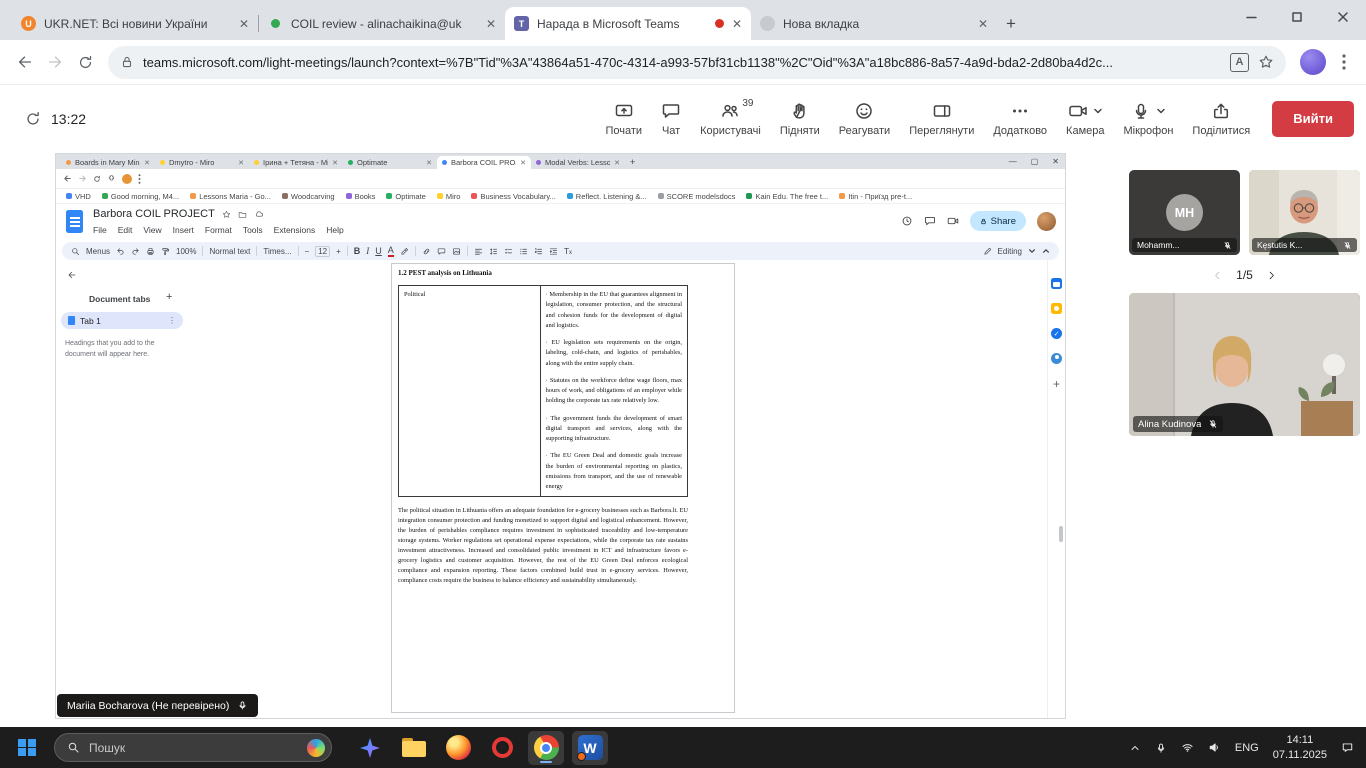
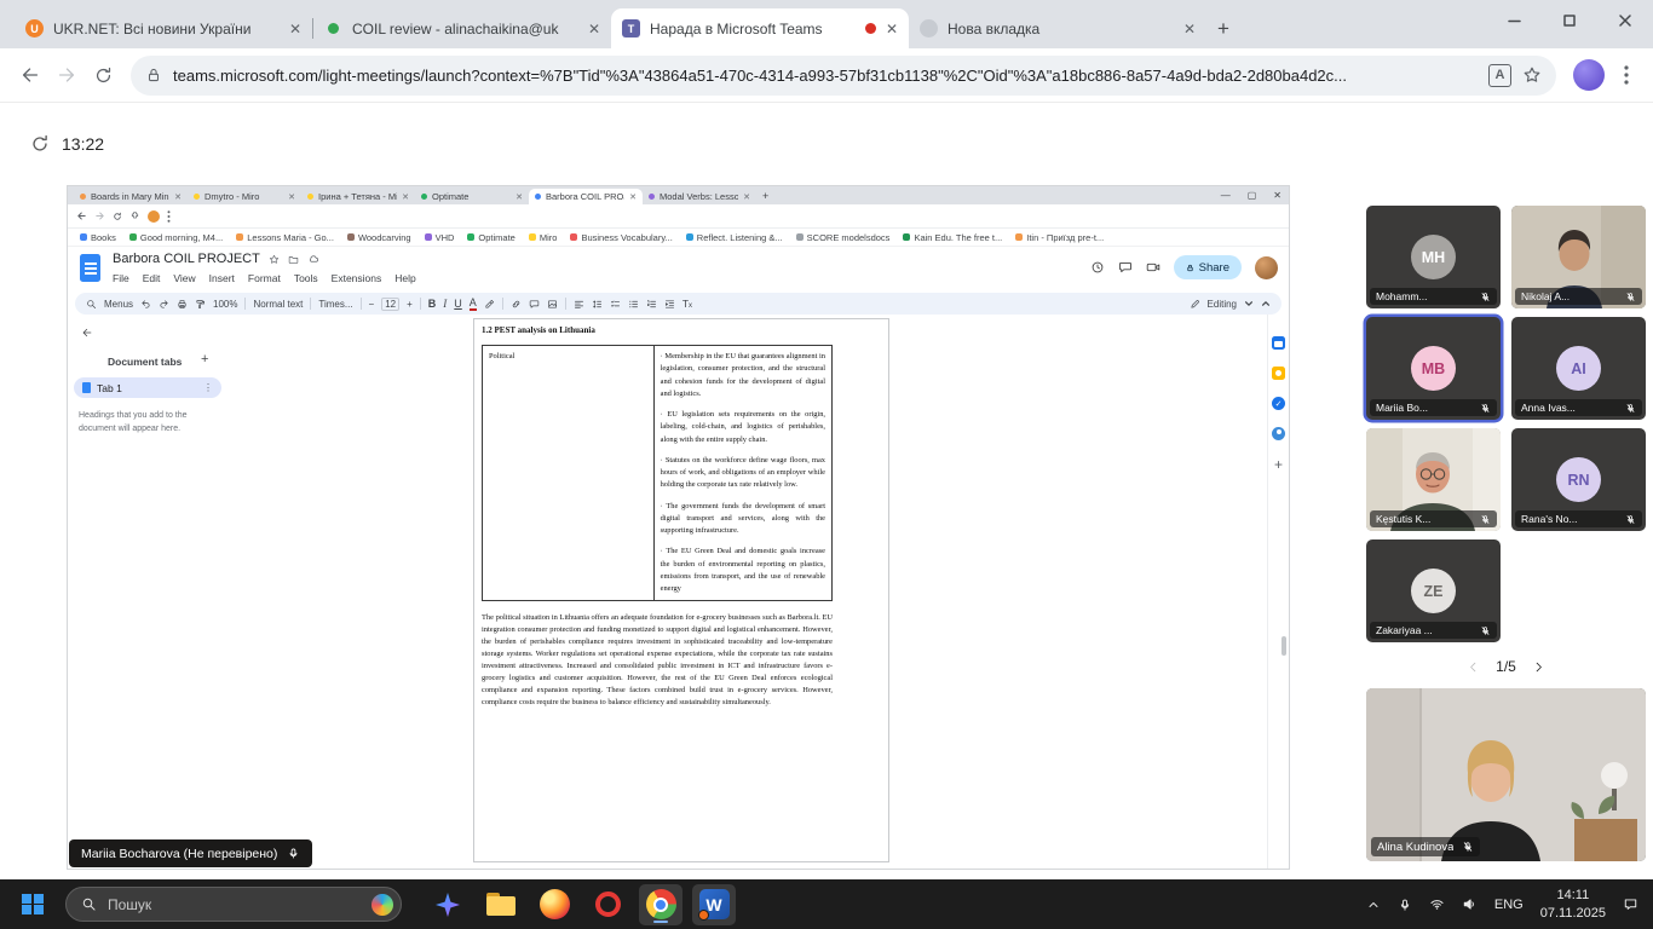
  U
  UKR.NET: Всі новини України
  ✕
  COIL review - alinachaikina@uk
  ✕
  T
  Нарада в Microsoft Teams
  ✕
  Нова вкладка
  ✕
  +
  teams.microsoft.com/light-meetings/launch?context=%7B"Tid"%3A"43864a51-470c-4314-a993-57bf31cb1138"%2C"Oid"%3A"a18bc886-8a57-4a9d-bda2-2d80ba4d2c...
  A
  13:22
- Почати
- Чат
- 39
- Користувачі
- Підняти
- Реагувати
- Переглянути
- Додатково
- Камера
- Мікрофон
- Поділитися
- Вийти
  Dmytro - Miro
  Ірина + Тетяна - Mi
  Optimate
  +
  —
  ▢
  ✕
- VHD
+ Books
  Good morning, M4...
  Lessons Maria - Go...
  Woodcarving
- Books
+ VHD
  Optimate
  Miro
  Business Vocabulary...
  Reflect. Listening &...
  SCORE modelsdocs
  Kain Edu. The free t...
  Itin - Приїзд pre-t...
  Barbora COIL PROJECT
  File
  Edit
  View
  Insert
  Format
  Tools
  Extensions
  Help
  Share
  Menus
  100%
  Normal text
  Times...
  −
  12
  +
  B
  I
  U
  A
  Editing
  Document tabs
  +
  Tab 1
  ⋮
  1.2 PEST analysis on Lithuania
  +
  Mariia Bocharova (Не перевірено)
  MH
  Mohamm...
+ Nikolaj A...
+ MB
+ Mariia Bo...
+ AI
+ Anna Ivas...
  Kęstutis K...
+ RN
+ Rana's No...
+ ZE
+ Zakariyaa ...
  1/5
  Alina Kudinova
  Пошук
  W
  ENG
  14:11
  07.11.2025
